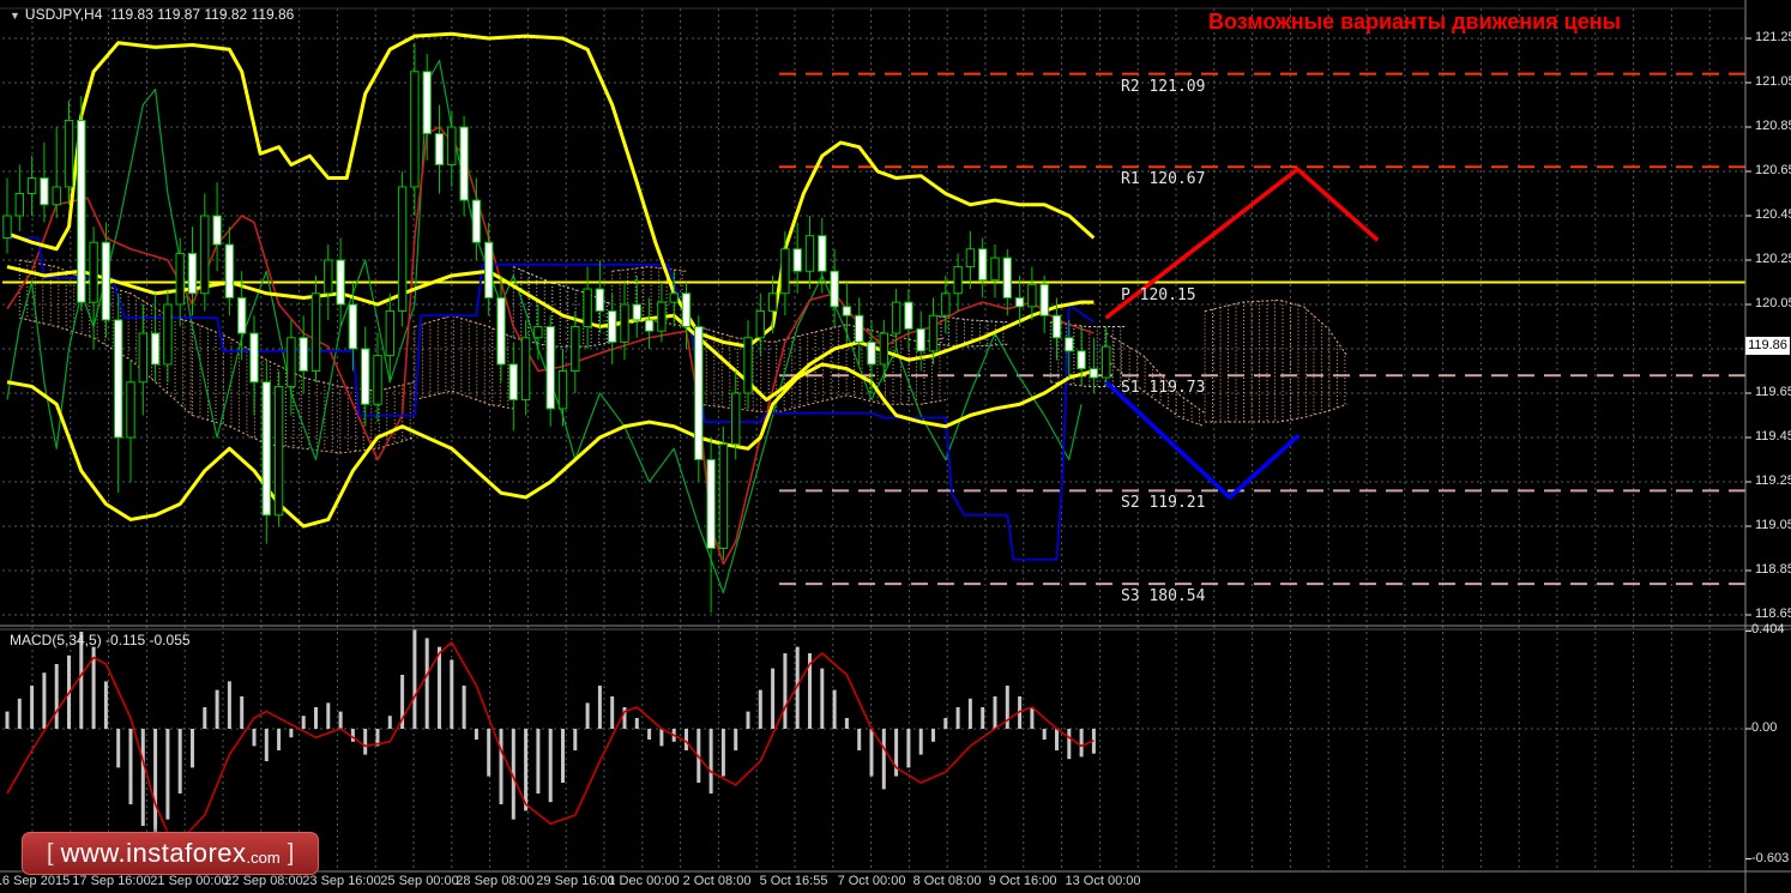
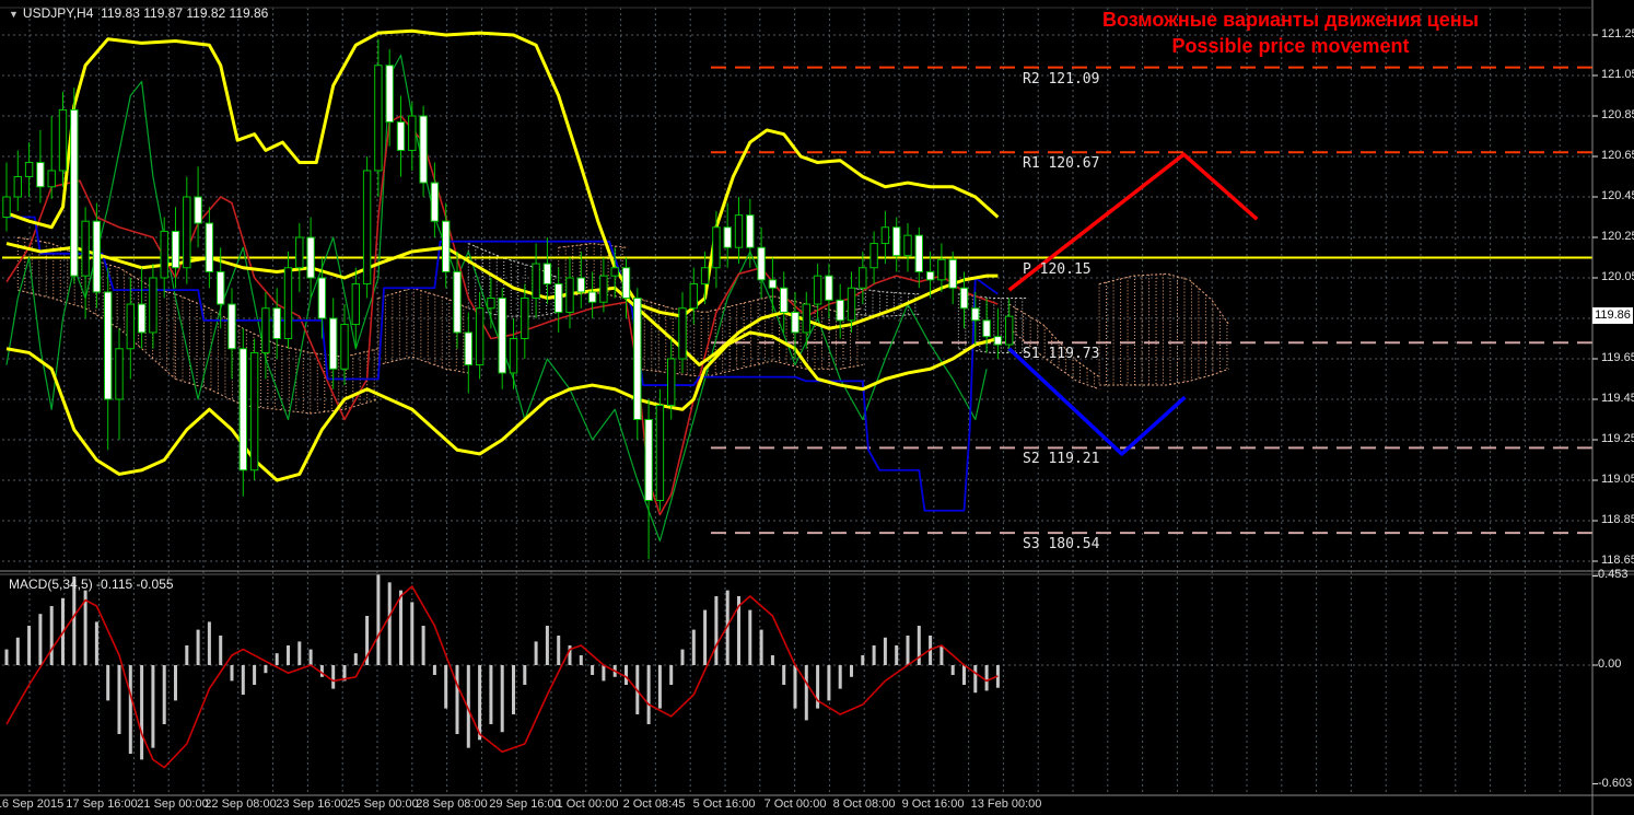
  ▼ USDJPY,H4 119.83 119.87 119.82 119.86
  Возможные варианты движения цены
+ Possible price movement
  MACD(5,34,5) -0.115 -0.055
  119.86
- [
- www.instaforex
- .com
- ]
  121.2
  121.0
  120.8
  120.6
  120.4
  120.2
  120.0
  119.6
  119.4
  119.2
  119.0
  118.8
  118.6
- 0.404
+ 0.453
  0.00
  -0.603
  6 Sep 2015
  17 Sep 16:00
  21 Sep 00:00
  22 Sep 08:00
  23 Sep 16:00
  25 Sep 00:00
  28 Sep 08:00
  29 Sep 16:00
- 1 Dec 00:00
+ 1 Oct 00:00
- 2 Oct 08:00
+ 2 Oct 08:45
- 5 Oct 16:55
+ 5 Oct 16:00
  7 Oct 00:00
  8 Oct 08:00
  9 Oct 16:00
- 13 Oct 00:00
+ 13 Feb 00:00
  R2 121.09
  R1 120.67
  P 120.15
  S1 119.73
  S2 119.21
  S3 180.54
